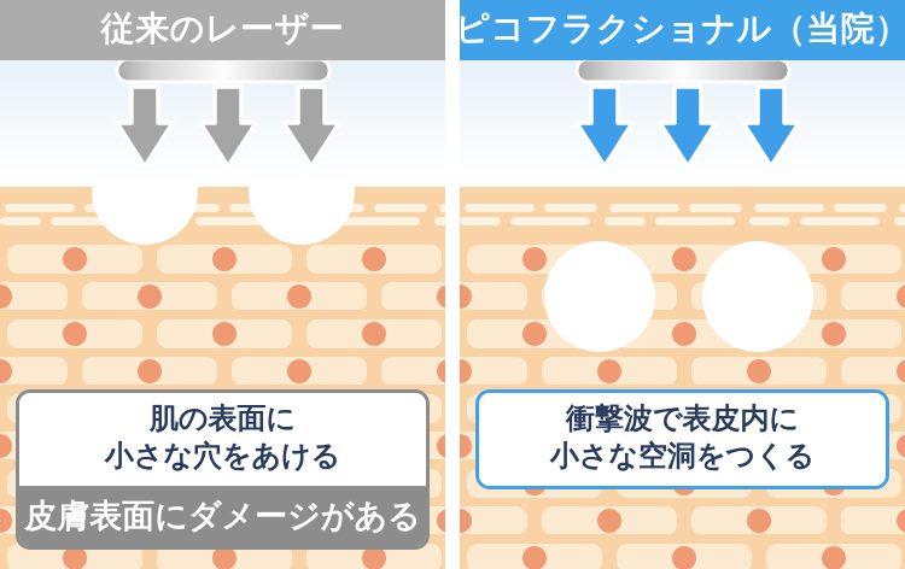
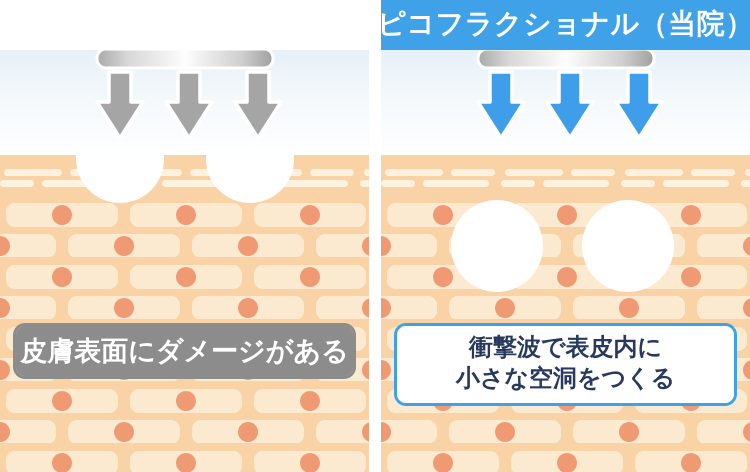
- 従来のレーザー
- 肌の表面に
- 小さな穴をあける
  皮膚表面にダメージがある
  ピコフラクショナル（当院）
  衝撃波で表皮内に
  小さな空洞をつくる
